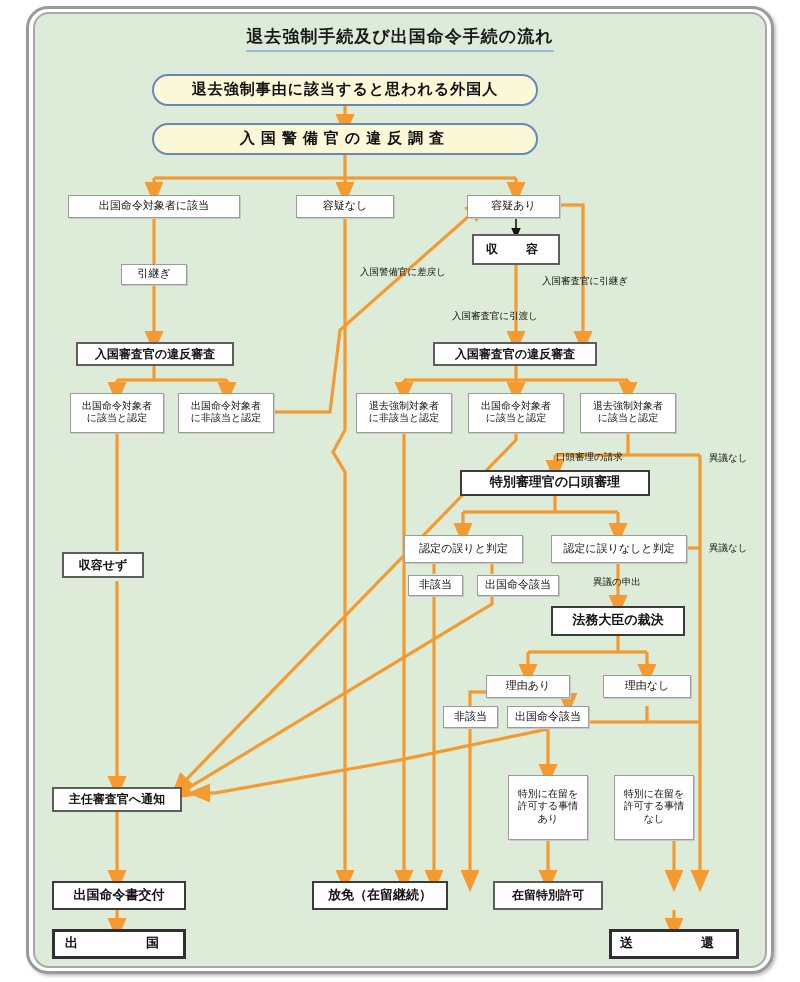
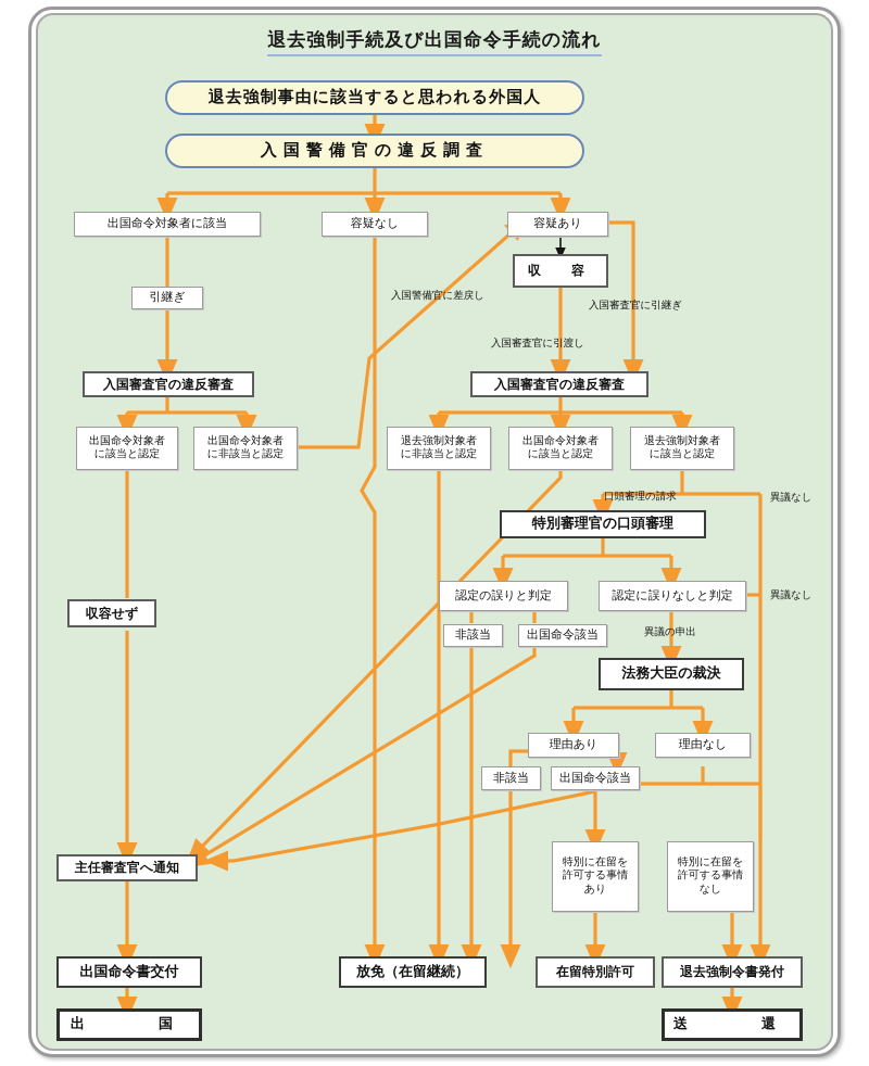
  退去強制事由に該当すると思われる外国人
  入国警備官の違反調査
  出国命令対象者に該当
  容疑なし
  容疑あり
  収 容
  引継ぎ
  入国審査官の違反審査
  入国審査官の違反審査
  出国命令対象者
  に該当と認定
  出国命令対象者
  に非該当と認定
  退去強制対象者
  に非該当と認定
  出国命令対象者
  に該当と認定
  退去強制対象者
  に該当と認定
  収容せず
  特別審理官の口頭審理
  認定の誤りと判定
  認定に誤りなしと判定
  非該当
  出国命令該当
  法務大臣の裁決
  理由あり
  理由なし
  非該当
  出国命令該当
  特別に在留を
  許可する事情
  あり
  特別に在留を
  許可する事情
  なし
  主任審査官へ通知
  出国命令書交付
  放免（在留継続）
  在留特別許可
+ 退去強制令書発付
  出 国
  送 還
  入国警備官に差戻し
  入国審査官に引継ぎ
  入国審査官に引渡し
  口頭審理の請求
  異議なし
  異議なし
  異議の申出
  退去強制手続及び出国命令手続の流れ
